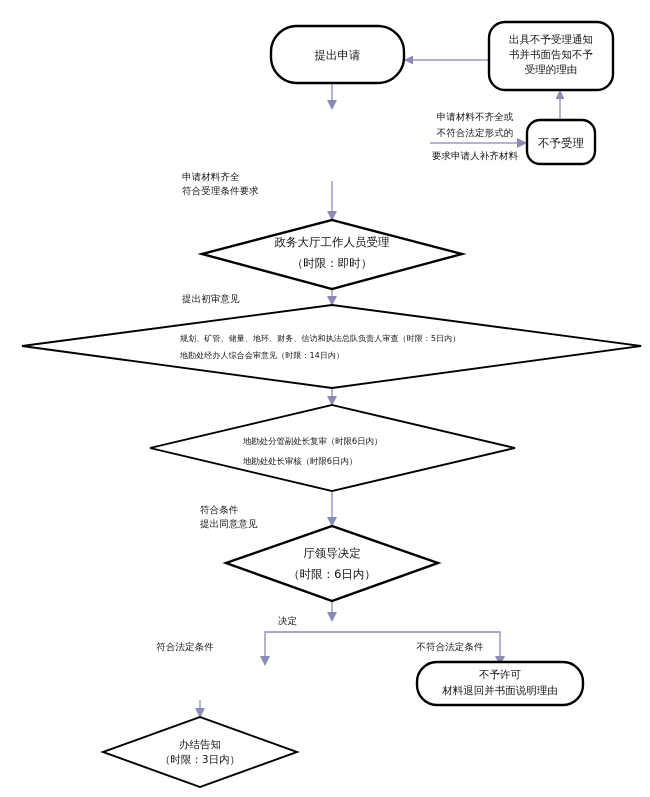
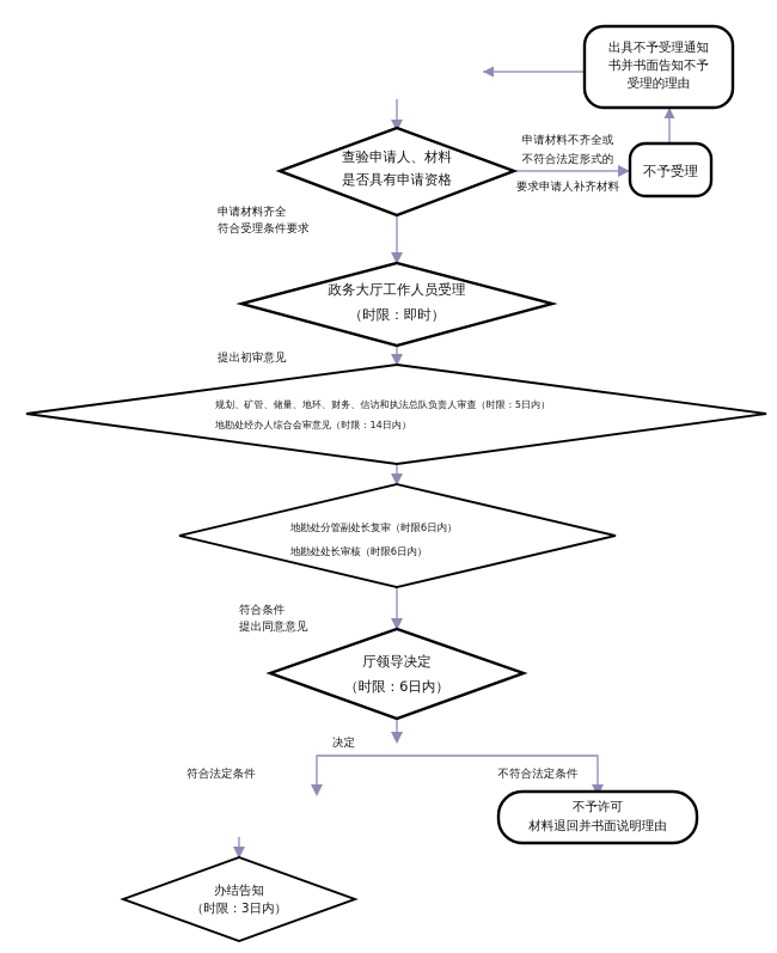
- 提出申请
  出具不予受理通知
  书并书面告知不予
  受理的理由
+ 查验申请人、材料
+ 是否具有申请资格
  不予受理
  政务大厅工作人员受理
  （时限：即时）
  规划、矿管、储量、地环、财务、信访和执法总队负责人审查（时限：5日内）
  地勘处经办人综合会审意见（时限：14日内）
  地勘处分管副处长复审（时限6日内）
  地勘处处长审核（时限6日内）
  厅领导决定
  （时限：6日内）
  不予许可
  材料退回并书面说明理由
  办结告知
  （时限：3日内）
  申请材料不齐全或
  不符合法定形式的
  要求申请人补齐材料
  申请材料齐全
  符合受理条件要求
  提出初审意见
  符合条件
  提出同意意见
  决定
  符合法定条件
  不符合法定条件
